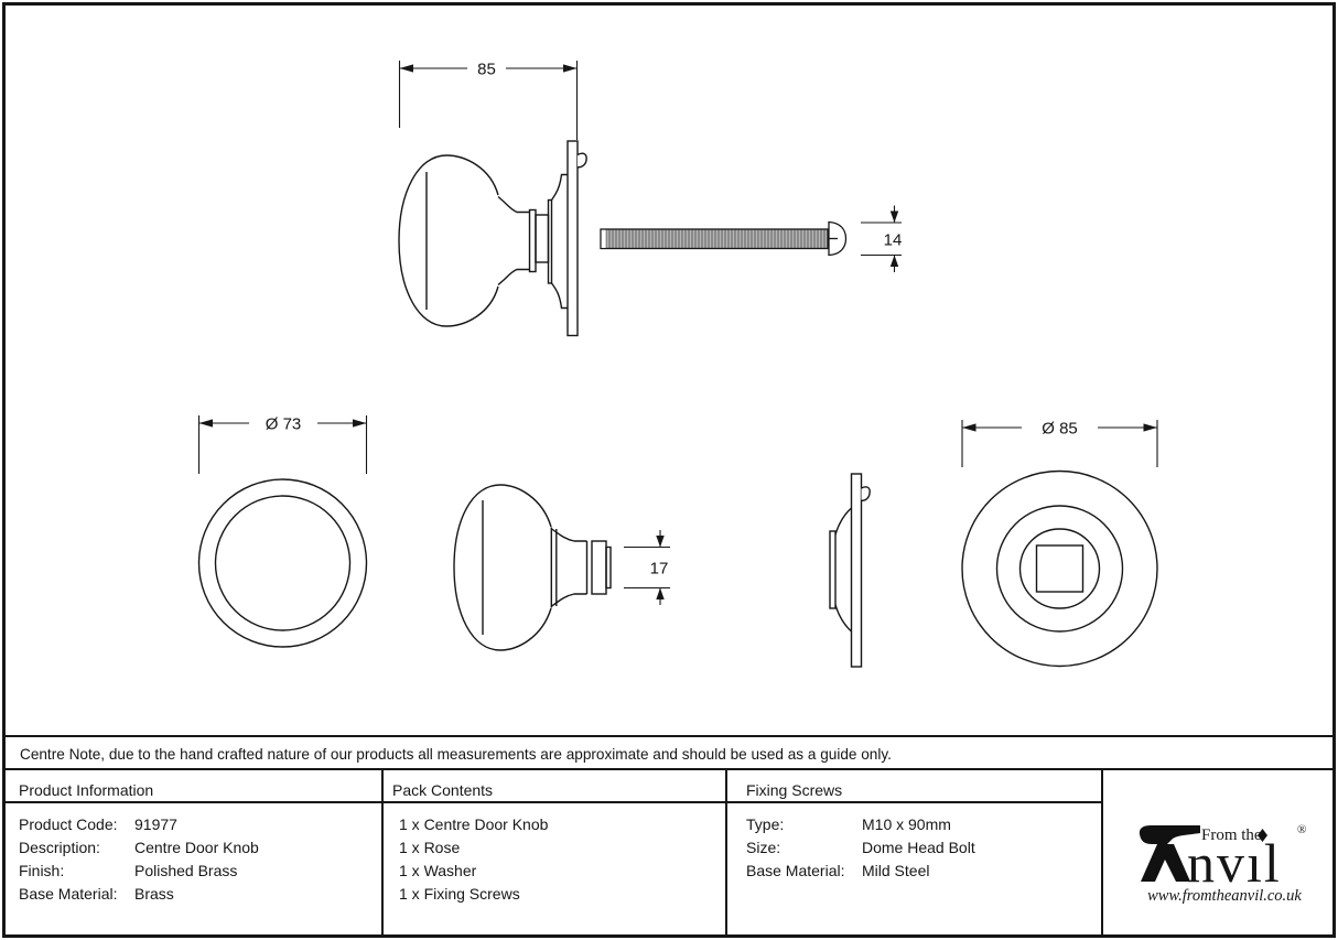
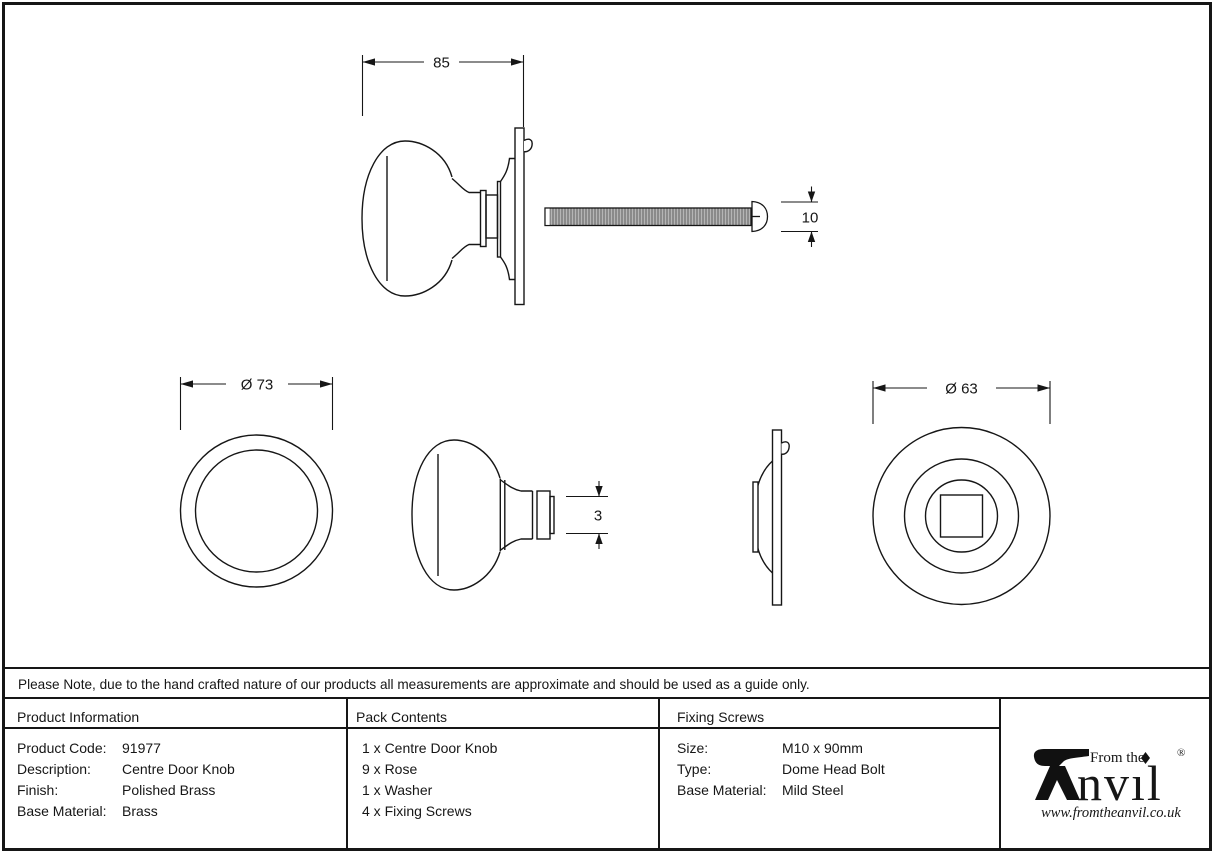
  85
- 14
+ 10
  Ø 73
- 17
+ 3
- Ø 85
+ Ø 63
- Centre Note, due to the hand crafted nature of our products all measurements are approximate and should be used as a guide only.
+ Please Note, due to the hand crafted nature of our products all measurements are approximate and should be used as a guide only.
  Product Information
  Pack Contents
  Fixing Screws
  Product Code:
  91977
  Description:
  Centre Door Knob
  Finish:
  Polished Brass
  Base Material:
  Brass
  1 x Centre Door Knob
- 1 x Rose
+ 9 x Rose
  1 x Washer
- 1 x Fixing Screws
+ 4 x Fixing Screws
- Type:
+ Size:
  M10 x 90mm
- Size:
+ Type:
  Dome Head Bolt
  Base Material:
  Mild Steel
  From th
  nvıl
  ®
  www.fromtheanvil.co.uk
